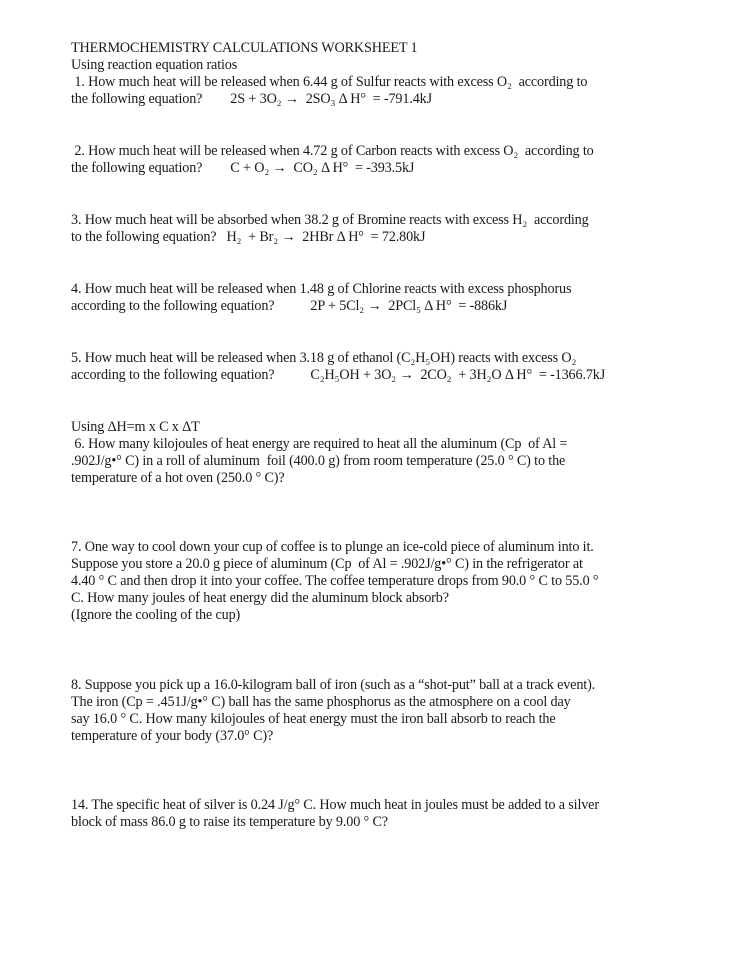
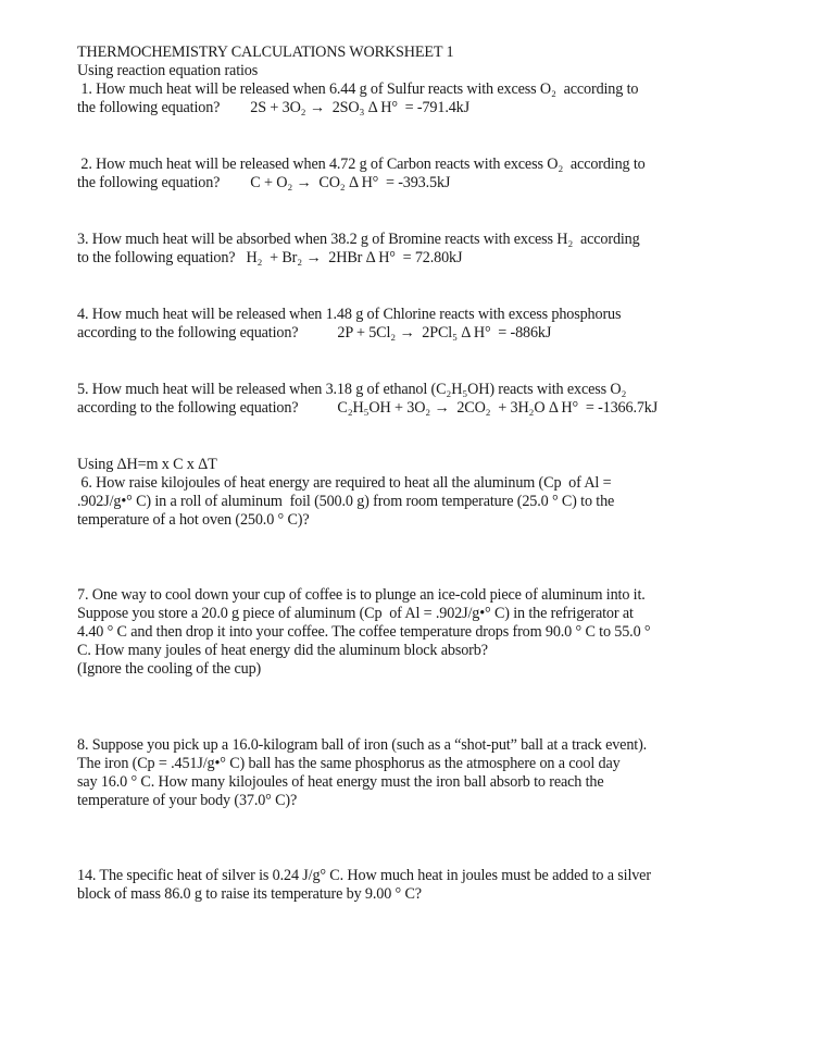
  THERMOCHEMISTRY CALCULATIONS WORKSHEET 1
  Using reaction equation ratios
  1. How much heat will be released when 6.44 g of Sulfur reacts with excess O₂ according to
  the following equation? 2S + 3O₂ → 2SO₃ Δ H° = -791.4kJ
  2. How much heat will be released when 4.72 g of Carbon reacts with excess O₂ according to
  the following equation? C + O₂ → CO₂ Δ H° = -393.5kJ
  3. How much heat will be absorbed when 38.2 g of Bromine reacts with excess H₂ according
  to the following equation? H₂ + Br₂ → 2HBr Δ H° = 72.80kJ
  4. How much heat will be released when 1.48 g of Chlorine reacts with excess phosphorus
  according to the following equation? 2P + 5Cl₂ → 2PCl₅ Δ H° = -886kJ
  5. How much heat will be released when 3.18 g of ethanol (C₂H₅OH) reacts with excess O₂
  according to the following equation? C₂H₅OH + 3O₂ → 2CO₂ + 3H₂O Δ H° = -1366.7kJ
  Using ΔH=m x C x ΔT
- 6. How many kilojoules of heat energy are required to heat all the aluminum (Cp of Al =
+ 6. How raise kilojoules of heat energy are required to heat all the aluminum (Cp of Al =
- .902J/g•° C) in a roll of aluminum foil (400.0 g) from room temperature (25.0 ° C) to the
+ .902J/g•° C) in a roll of aluminum foil (500.0 g) from room temperature (25.0 ° C) to the
  temperature of a hot oven (250.0 ° C)?
  7. One way to cool down your cup of coffee is to plunge an ice-cold piece of aluminum into it.
  Suppose you store a 20.0 g piece of aluminum (Cp of Al = .902J/g•° C) in the refrigerator at
  4.40 ° C and then drop it into your coffee. The coffee temperature drops from 90.0 ° C to 55.0 °
  C. How many joules of heat energy did the aluminum block absorb?
  (Ignore the cooling of the cup)
  8. Suppose you pick up a 16.0-kilogram ball of iron (such as a “shot-put” ball at a track event).
  The iron (Cp = .451J/g•° C) ball has the same phosphorus as the atmosphere on a cool day
  say 16.0 ° C. How many kilojoules of heat energy must the iron ball absorb to reach the
  temperature of your body (37.0° C)?
  14. The specific heat of silver is 0.24 J/g° C. How much heat in joules must be added to a silver
  block of mass 86.0 g to raise its temperature by 9.00 ° C?
